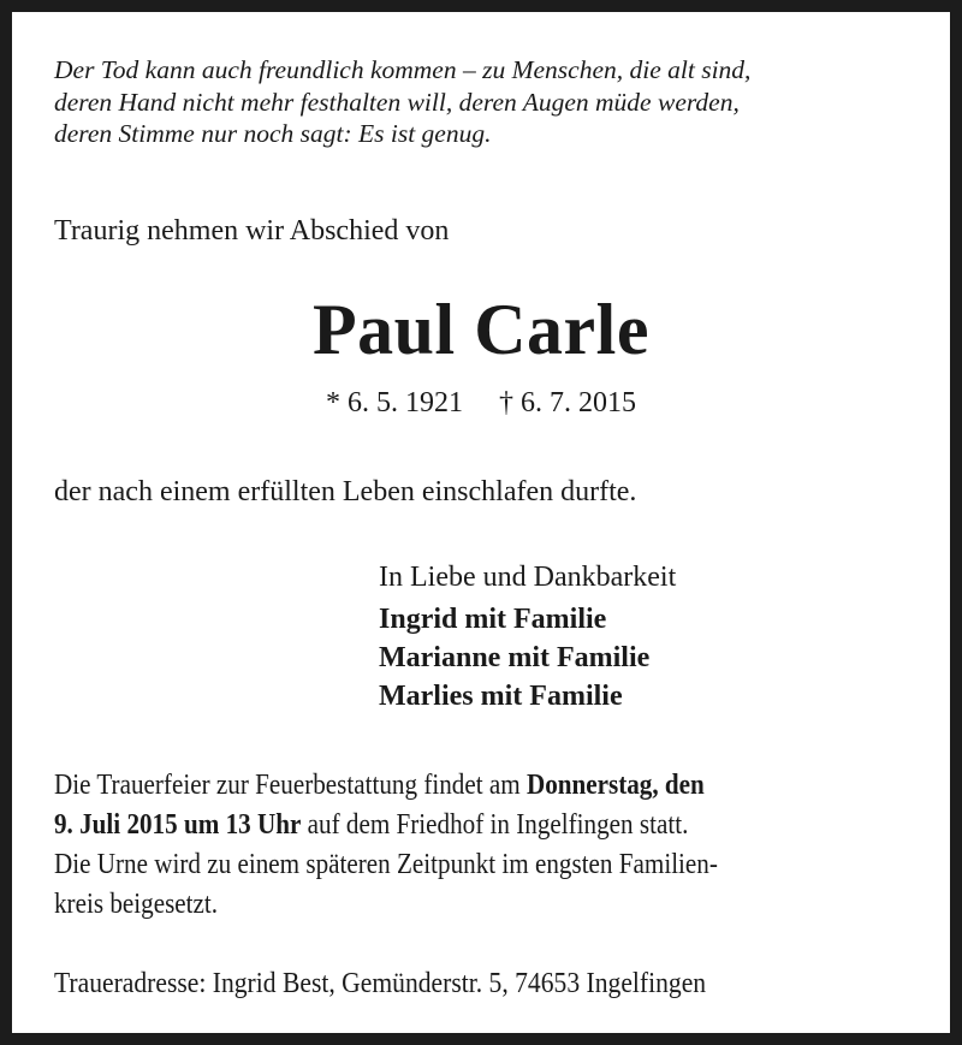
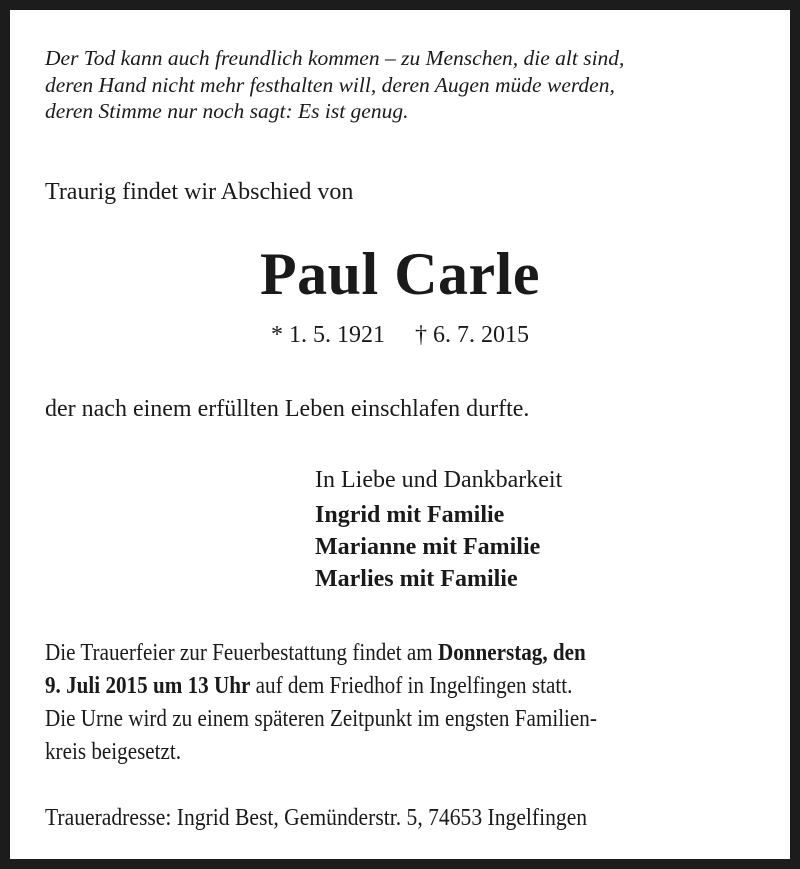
  Der Tod kann auch freundlich kommen – zu Menschen, die alt sind,
  deren Hand nicht mehr festhalten will, deren Augen müde werden,
  deren Stimme nur noch sagt: Es ist genug.
- Traurig nehmen wir Abschied von
+ Traurig findet wir Abschied von
  Paul Carle
- * 6. 5. 1921 † 6. 7. 2015
+ * 1. 5. 1921 † 6. 7. 2015
  der nach einem erfüllten Leben einschlafen durfte.
  In Liebe und Dankbarkeit
  Ingrid mit Familie
  Marianne mit Familie
  Marlies mit Familie
  Die Trauerfeier zur Feuerbestattung findet am Donnerstag, den
  9. Juli 2015 um 13 Uhr auf dem Friedhof in Ingelfingen statt.
  Die Urne wird zu einem späteren Zeitpunkt im engsten Familien-
  kreis beigesetzt.
  Traueradresse: Ingrid Best, Gemünderstr. 5, 74653 Ingelfingen
